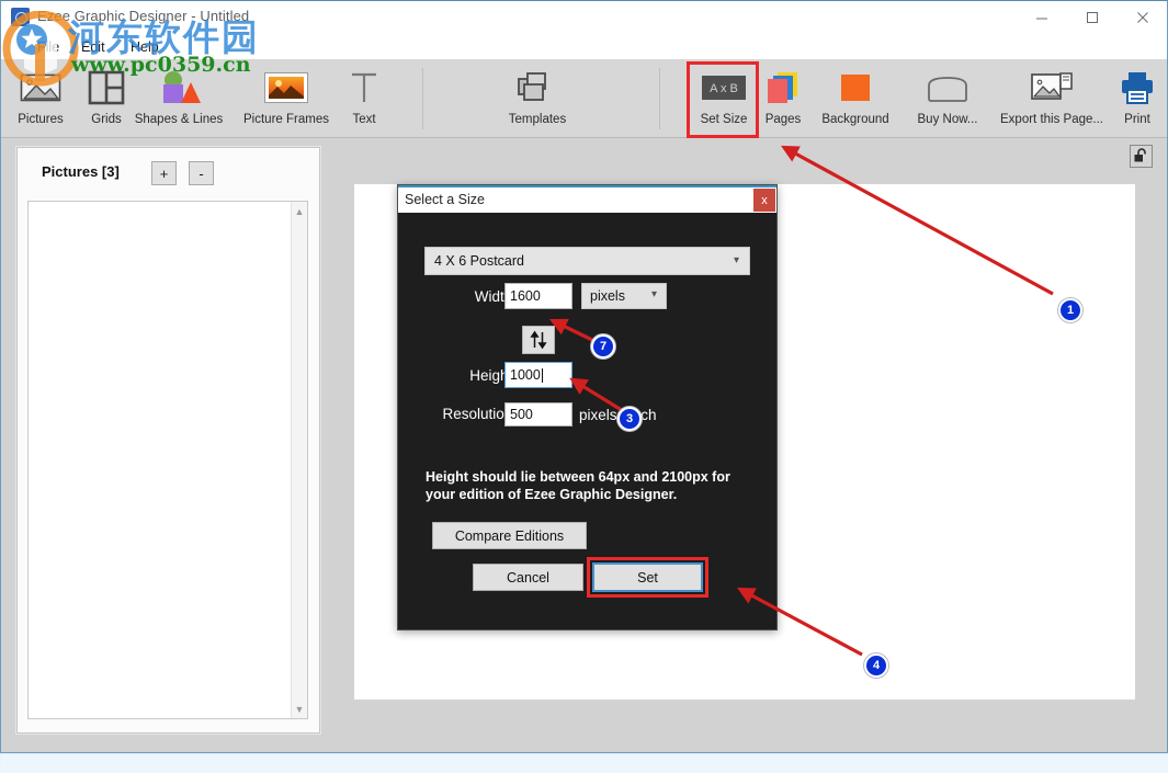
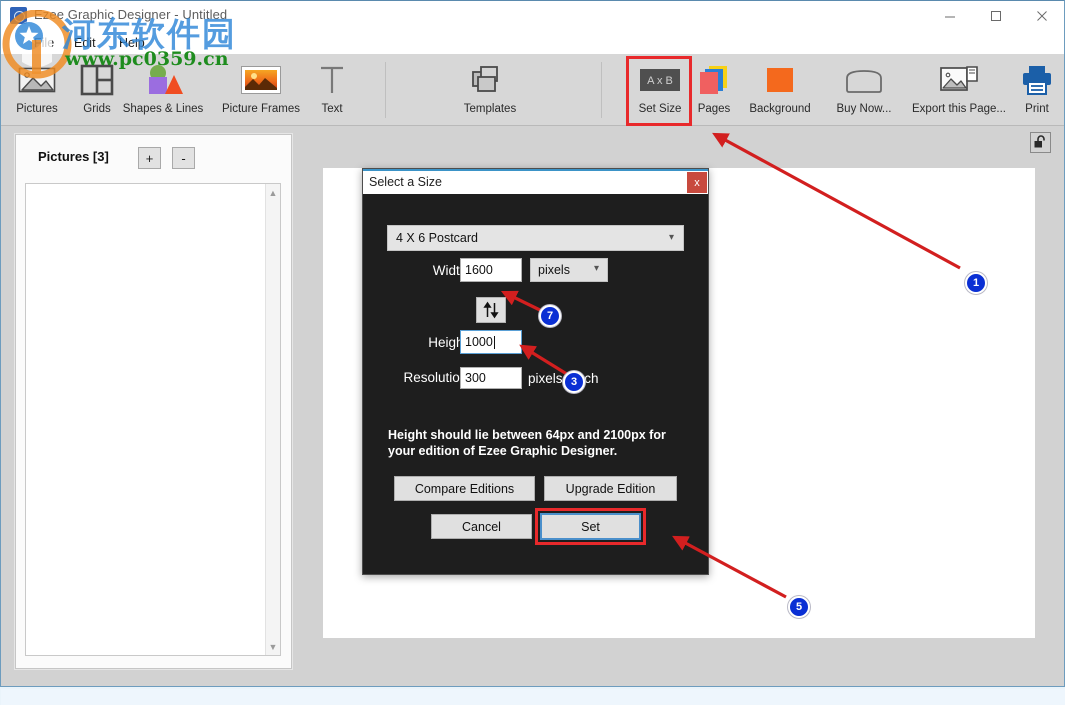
  Ezee Graphic Designer - Untitled
  File
  Edit
  Help
  Pictures
  Grids
  Shapes & Lines
  Picture Frames
  Text
  Templates
  A x B
  Set Size
  Pages
  Background
  Buy Now...
  Export this Page...
  Print
  Pictures [3]
  +
  -
  ▲
  ▼
  Select a Size
  x
  4 X 6 Postcard
  ▾
  1600
  pixels
  ▾
  1000
  Resolutio
- 500
+ 300
  pixelsch
  Height should lie between 64px and 2100px for your edition of Ezee Graphic Designer.
  Compare Editions
+ Upgrade Edition
  Cancel
  Set
  河东软件园
  www.pc0359.cn
  1
  7
  3
- 4
+ 5
